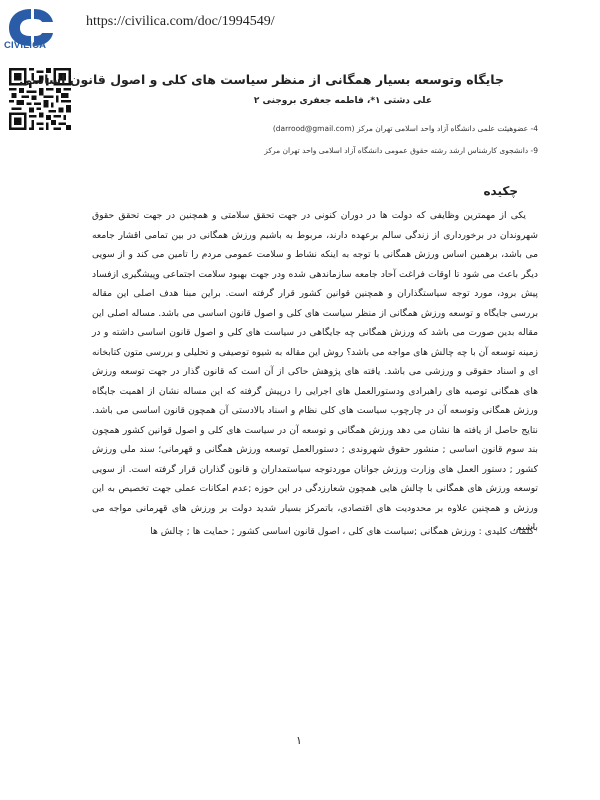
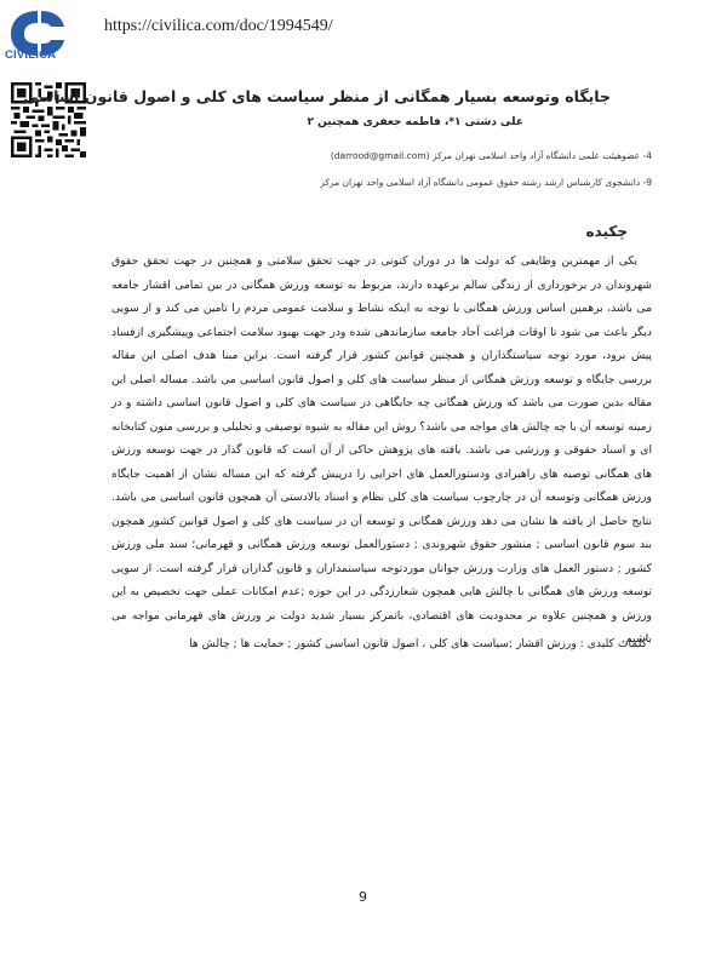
  CIVILICA
  https://civilica.com/doc/1994549/
  جایگاه وتوسعه بسیار همگانی از منظر سیاست های کلی و اصول قانون اساسی
- علی دشتی ۱*، فاطمه جعفری بروجنی ۲
+ علی دشتی ۱*، فاطمه جعفری همچنین ۲
  4- عضوهیئت علمی دانشگاه آزاد واحد اسلامی تهران مرکز (darrood@gmail.com)
  9- دانشجوی کارشناس ارشد رشته حقوق عمومی دانشگاه آزاد اسلامی واحد تهران مرکز
  چکیده
- یکی از مهمترین وظایفی که دولت ها در دوران کنونی در جهت تحقق سلامتی و همچنین در جهت تحقق حقوق شهروندان در برخورداری از زندگی سالم برعهده دارند، مربوط به باشیم ورزش همگانی در بین تمامی اقشار جامعه می باشد، برهمین اساس ورزش همگانی با توجه به اینکه نشاط و سلامت عمومی مردم را تامین می کند و از سویی دیگر باعث می شود تا اوقات فراغت آحاد جامعه سازماندهی شده ودر جهت بهبود سلامت اجتماعی وپیشگیری ازفساد پیش برود، مورد توجه سیاستگذاران و همچنین قوانین کشور قرار گرفته است. براین مبنا هدف اصلی این مقاله بررسی جایگاه و توسعه ورزش همگانی از منظر سیاست های کلی و اصول قانون اساسی می باشد. مساله اصلی این مقاله بدین صورت می باشد که ورزش همگانی چه جایگاهی در سیاست های کلی و اصول قانون اساسی داشته و در زمینه توسعه آن با چه چالش های مواجه می باشد؟ روش این مقاله به شیوه توصیفی و تحلیلی و بررسی متون کتابخانه ای و اسناد حقوقی و ورزشی می باشد. یافته های پژوهش حاکی از آن است که قانون گذار در جهت توسعه ورزش های همگانی توصیه های راهبرادی ودستورالعمل های اجرایی را درپیش گرفته که این مساله نشان از اهمیت جایگاه ورزش همگانی وتوسعه آن در چارچوب سیاست های کلی نظام و اسناد بالادستی آن همچون قانون اساسی می باشد. نتایج حاصل از یافته ها نشان می دهد ورزش همگانی و توسعه آن در سیاست های کلی و اصول قوانین کشور همچون بند سوم قانون اساسی ; منشور حقوق شهروندی ; دستورالعمل توسعه ورزش همگانی و قهرمانی؛ سند ملی ورزش کشور ; دستور العمل های وزارت ورزش جوانان موردتوجه سیاستمداران و قانون گذاران قرار گرفته است. از سویی توسعه ورزش های همگانی با چالش هایی همچون شعارزدگی در این حوزه ;عدم امکانات عملی جهت تخصیص به این ورزش و همچنین علاوه بر محدودیت های اقتصادی، باتمرکز بسیار شدید دولت بر ورزش های قهرمانی مواجه می باشیم.
+ یکی از مهمترین وظایفی که دولت ها در دوران کنونی در جهت تحقق سلامتی و همچنین در جهت تحقق حقوق شهروندان در برخورداری از زندگی سالم برعهده دارند، مربوط به توسعه ورزش همگانی در بین تمامی اقشار جامعه می باشد، برهمین اساس ورزش همگانی با توجه به اینکه نشاط و سلامت عمومی مردم را تامین می کند و از سویی دیگر باعث می شود تا اوقات فراغت آحاد جامعه سازماندهی شده ودر جهت بهبود سلامت اجتماعی وپیشگیری ازفساد پیش برود، مورد توجه سیاستگذاران و همچنین قوانین کشور قرار گرفته است. براین مبنا هدف اصلی این مقاله بررسی جایگاه و توسعه ورزش همگانی از منظر سیاست های کلی و اصول قانون اساسی می باشد. مساله اصلی این مقاله بدین صورت می باشد که ورزش همگانی چه جایگاهی در سیاست های کلی و اصول قانون اساسی داشته و در زمینه توسعه آن با چه چالش های مواجه می باشد؟ روش این مقاله به شیوه توصیفی و تحلیلی و بررسی متون کتابخانه ای و اسناد حقوقی و ورزشی می باشد. یافته های پژوهش حاکی از آن است که قانون گذار در جهت توسعه ورزش های همگانی توصیه های راهبرادی ودستورالعمل های اجرایی را درپیش گرفته که این مساله نشان از اهمیت جایگاه ورزش همگانی وتوسعه آن در چارچوب سیاست های کلی نظام و اسناد بالادستی آن همچون قانون اساسی می باشد. نتایج حاصل از یافته ها نشان می دهد ورزش همگانی و توسعه آن در سیاست های کلی و اصول قوانین کشور همچون بند سوم قانون اساسی ; منشور حقوق شهروندی ; دستورالعمل توسعه ورزش همگانی و قهرمانی؛ سند ملی ورزش کشور ; دستور العمل های وزارت ورزش جوانان موردتوجه سیاستمداران و قانون گذاران قرار گرفته است. از سویی توسعه ورزش های همگانی با چالش هایی همچون شعارزدگی در این حوزه ;عدم امکانات عملی جهت تخصیص به این ورزش و همچنین علاوه بر محدودیت های اقتصادی، باتمرکز بسیار شدید دولت بر ورزش های قهرمانی مواجه می باشیم.
- کلمات کلیدی : ورزش همگانی ;سیاست های کلی ، اصول قانون اساسی کشور ; حمایت ها ; چالش ها
+ کلمات کلیدی : ورزش اقشار ;سیاست های کلی ، اصول قانون اساسی کشور ; حمایت ها ; چالش ها
- ۱
+ 9
